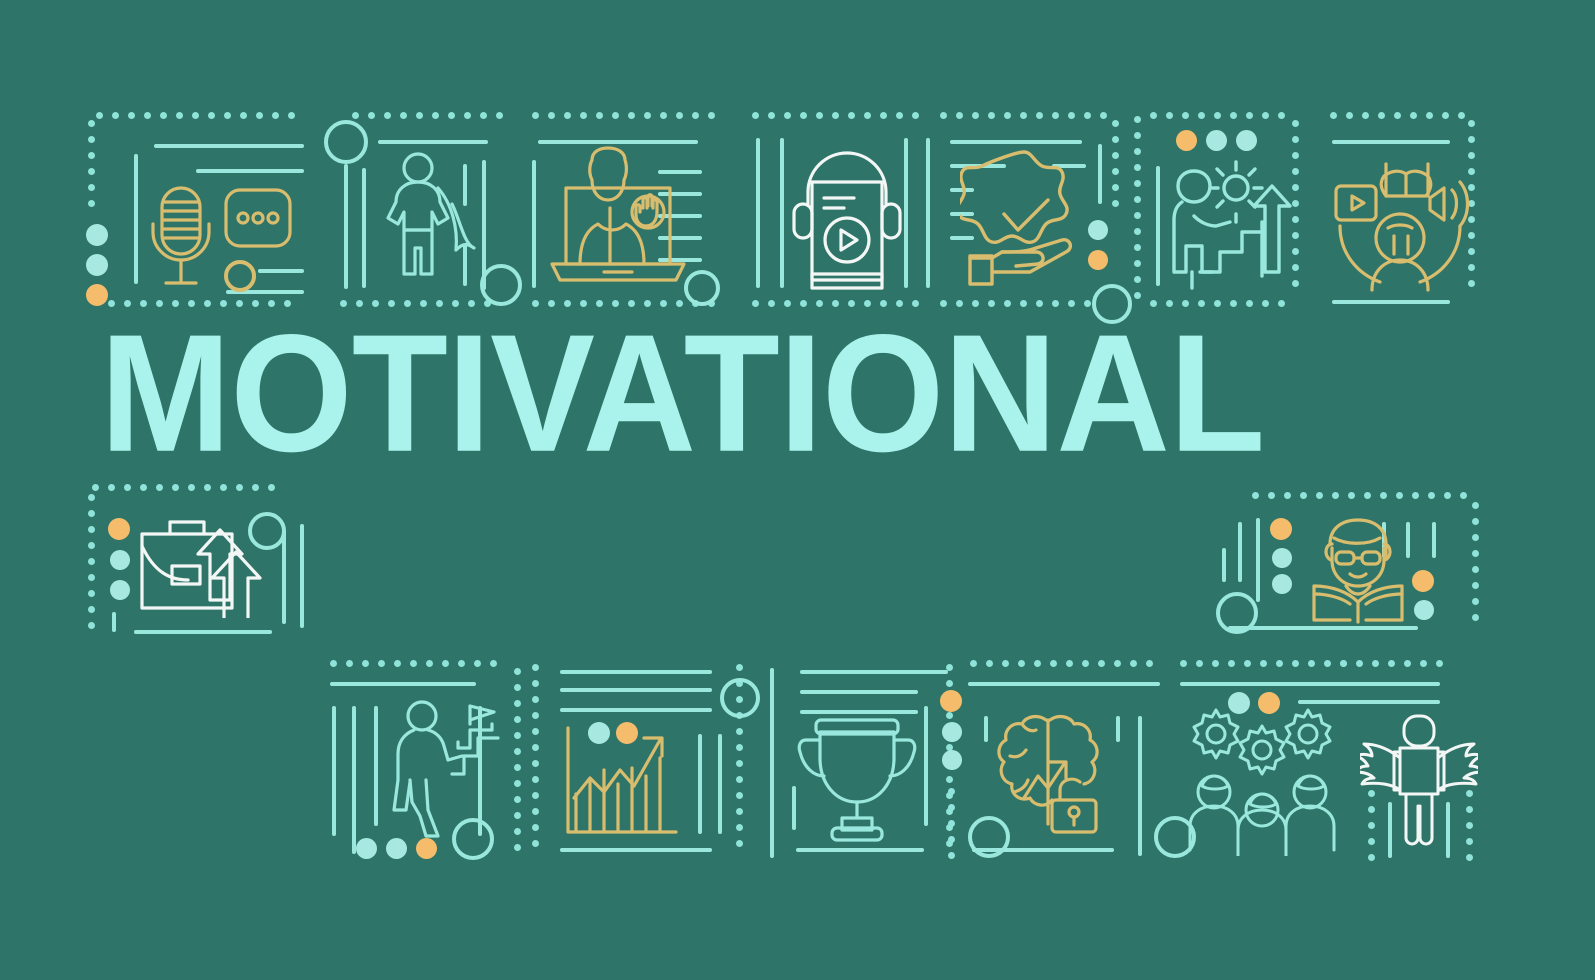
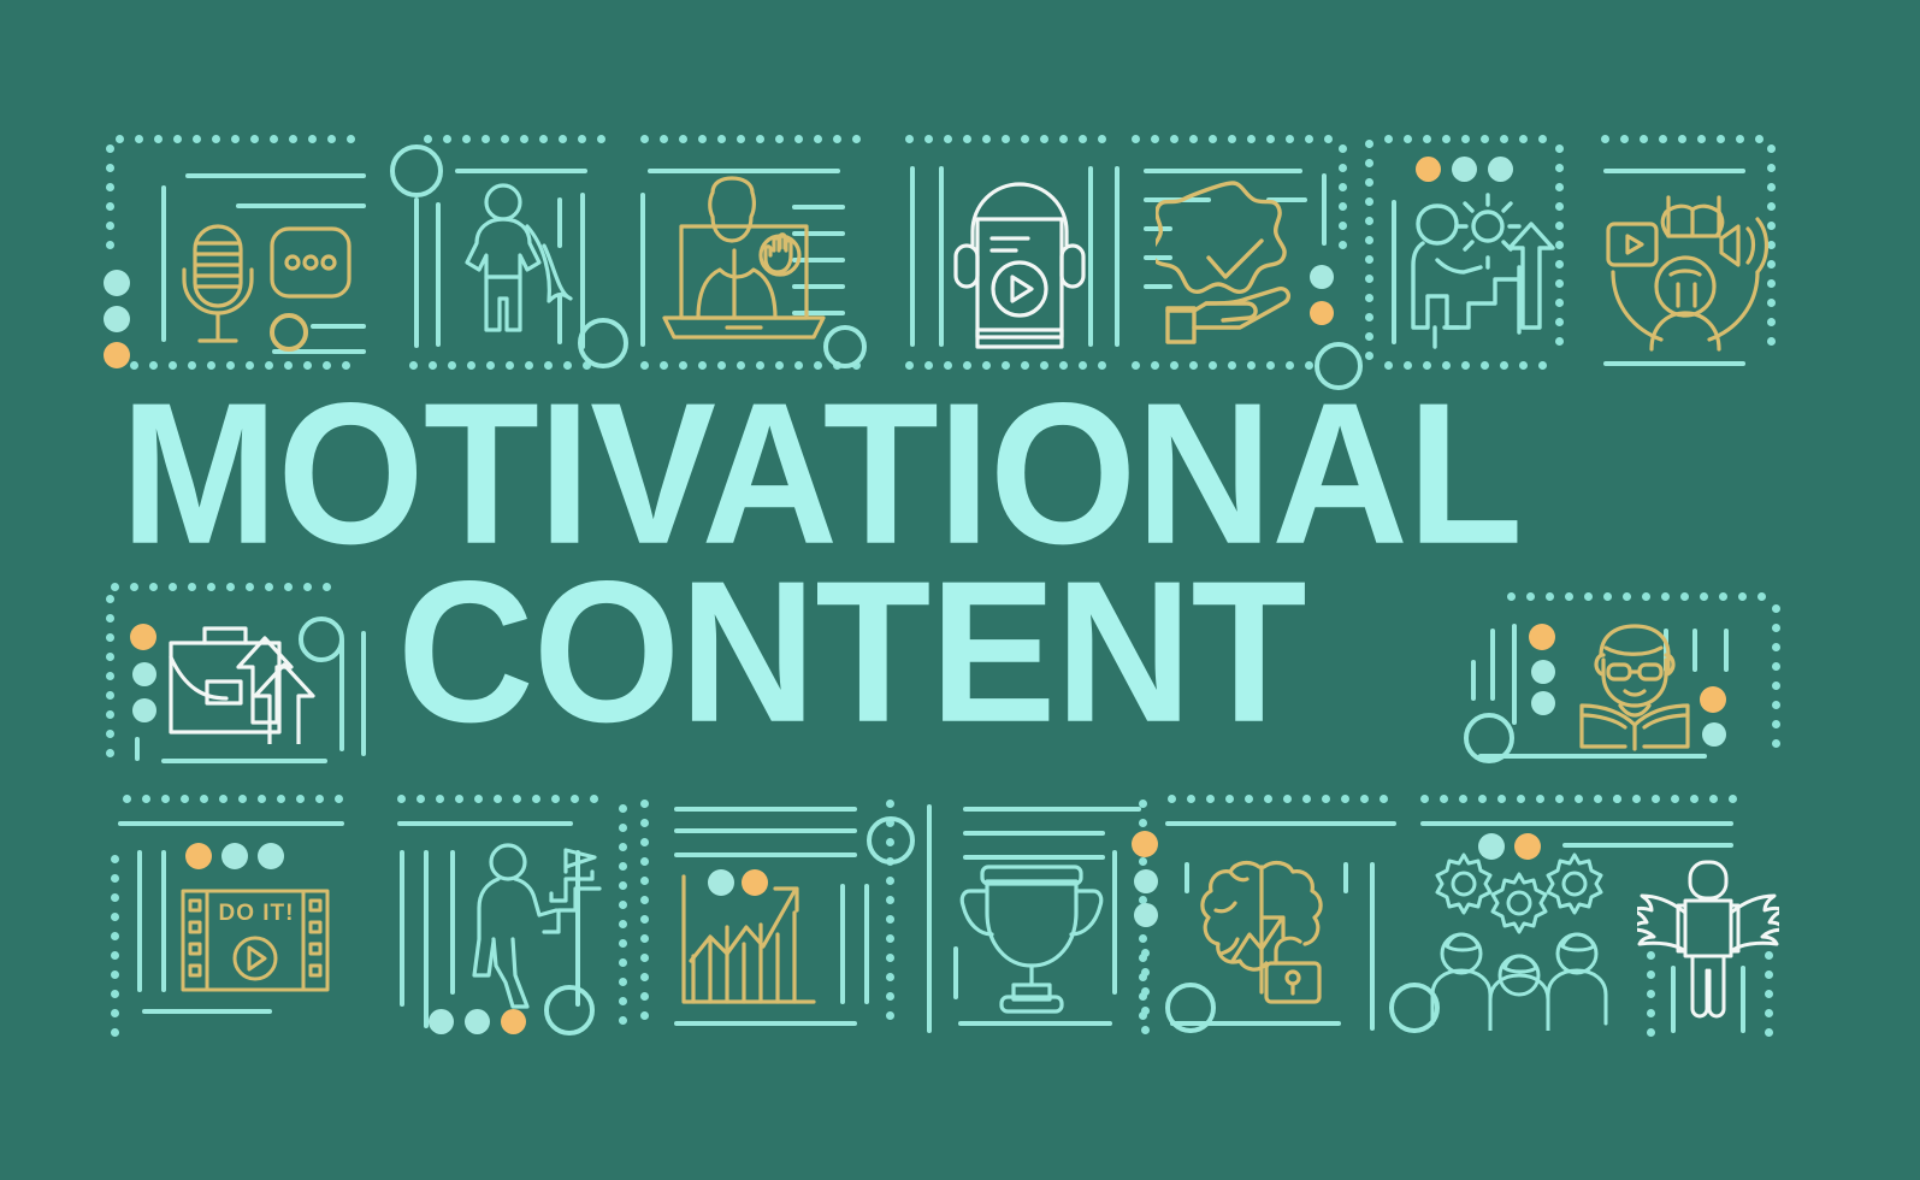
  MOTIVATIONAL
+ CONTENT
+ DO IT!
